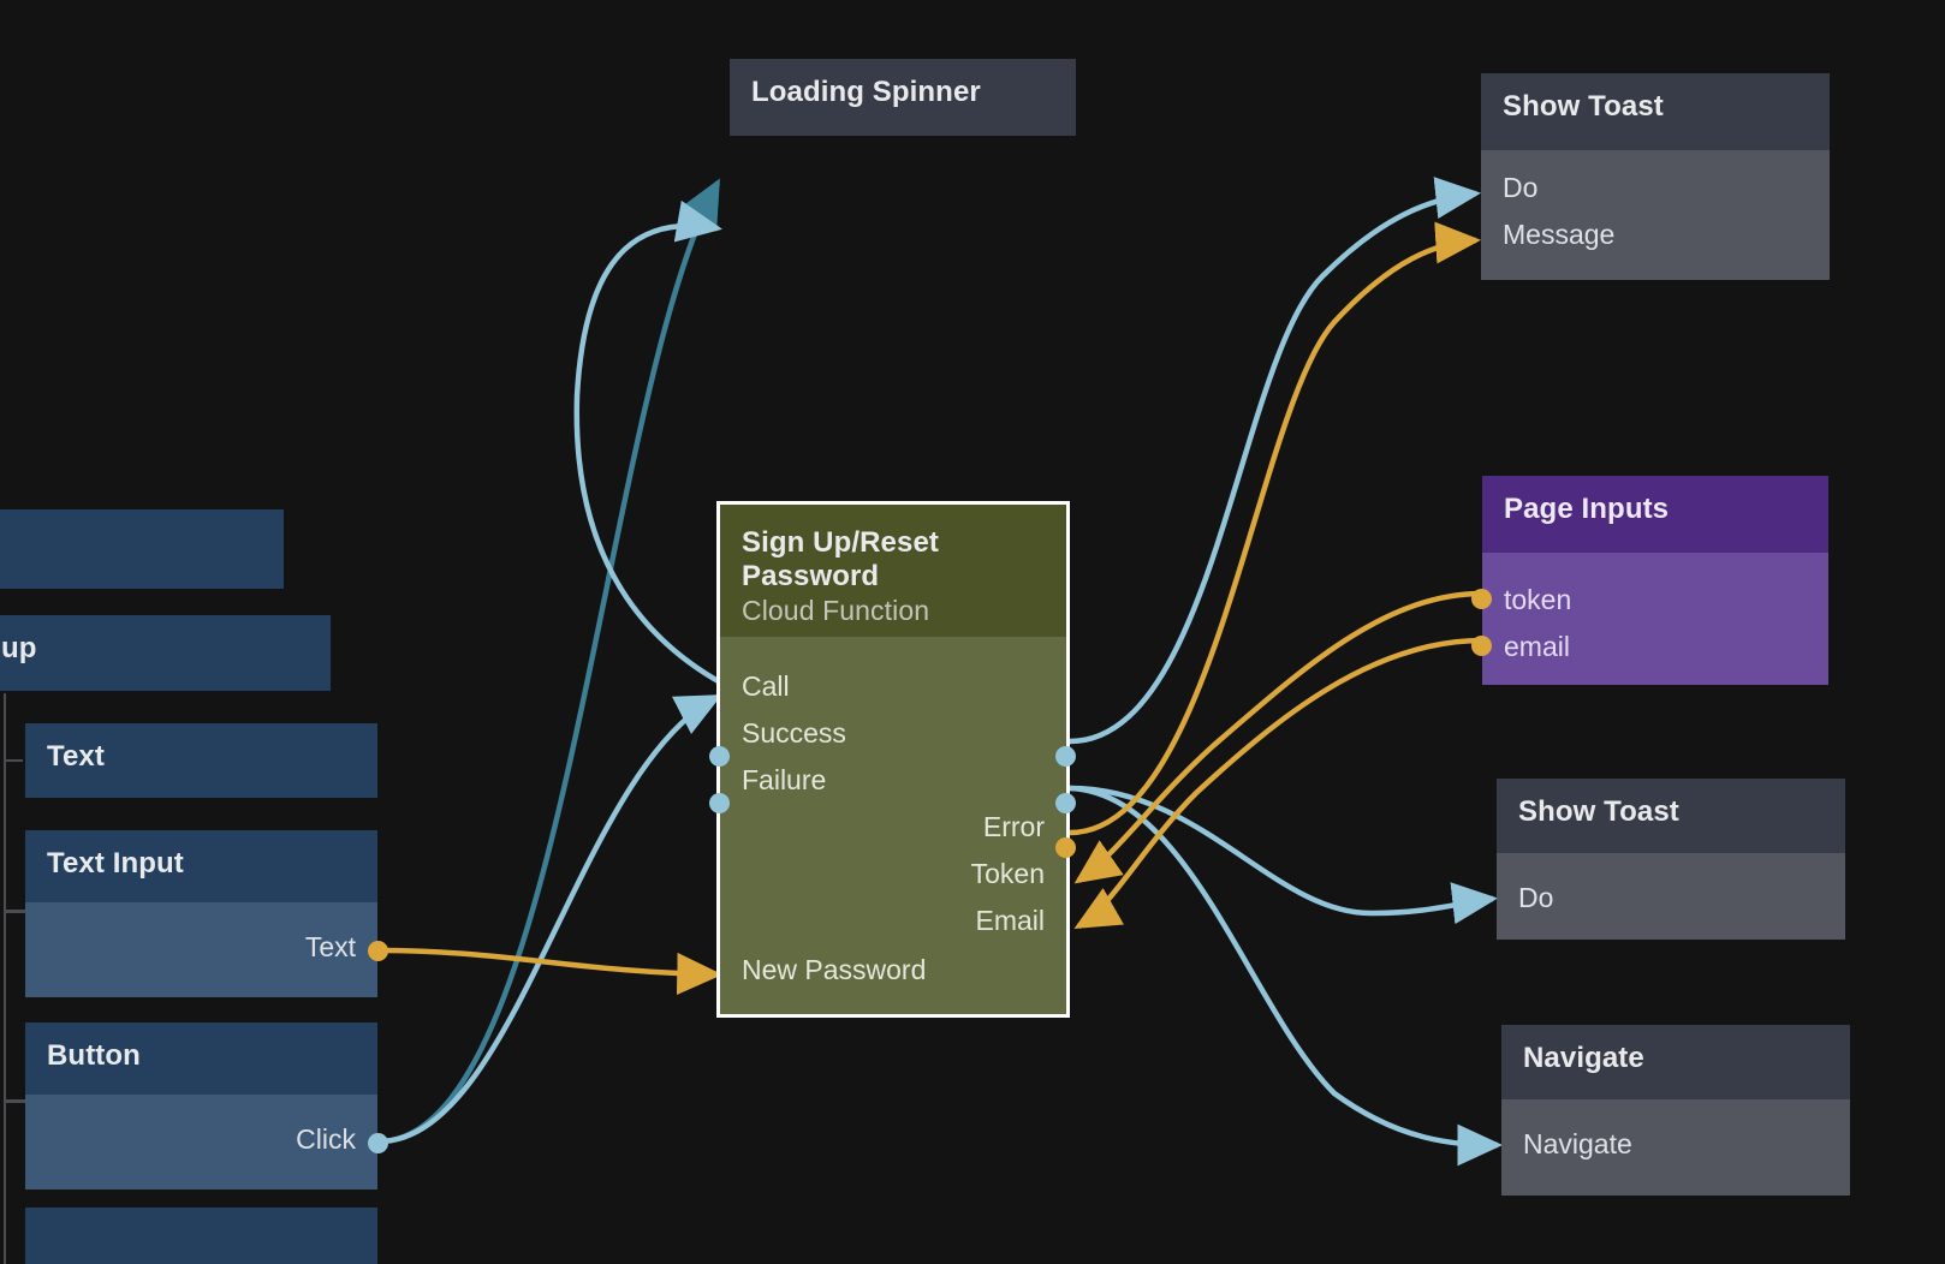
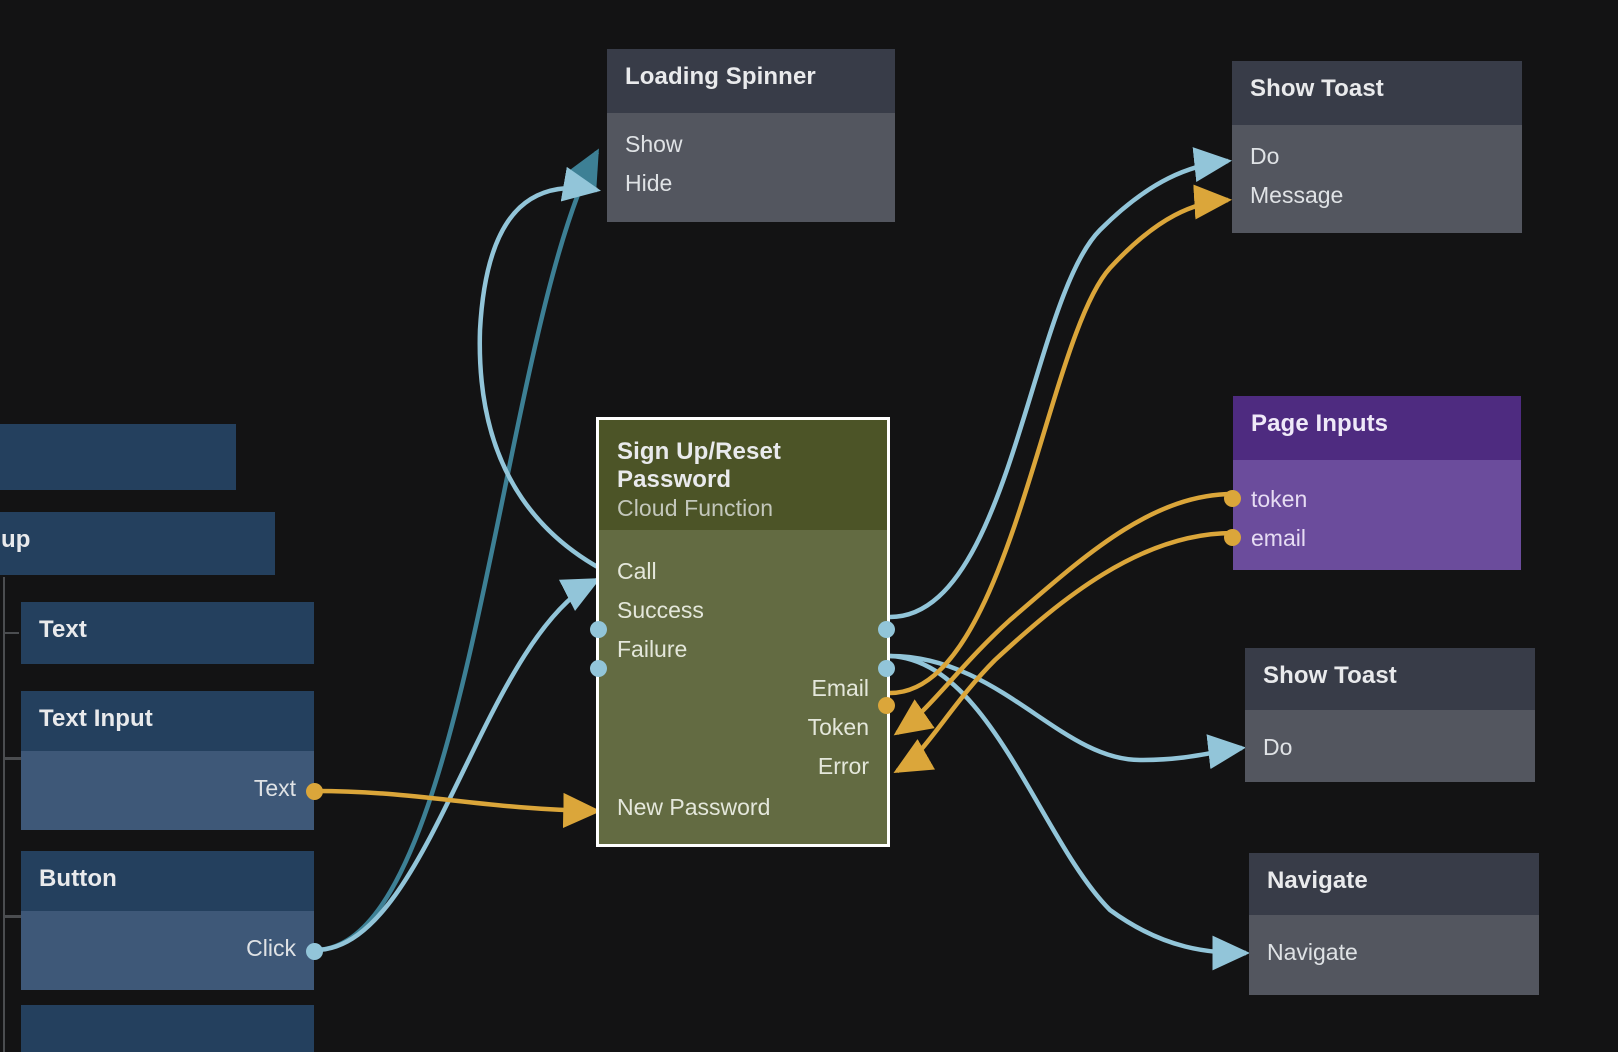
  Text
  Text Input
  Text
  Button
  Click
  Loading Spinner
+ Show
+ Hide
  Sign Up/Reset Password
  Cloud Function
  Call
  Success
  Failure
- Error
+ Email
  Token
- Email
+ Error
  New Password
  Show Toast
  Do
  Message
  Page Inputs
  token
  email
  Show Toast
  Do
  Navigate
  Navigate
